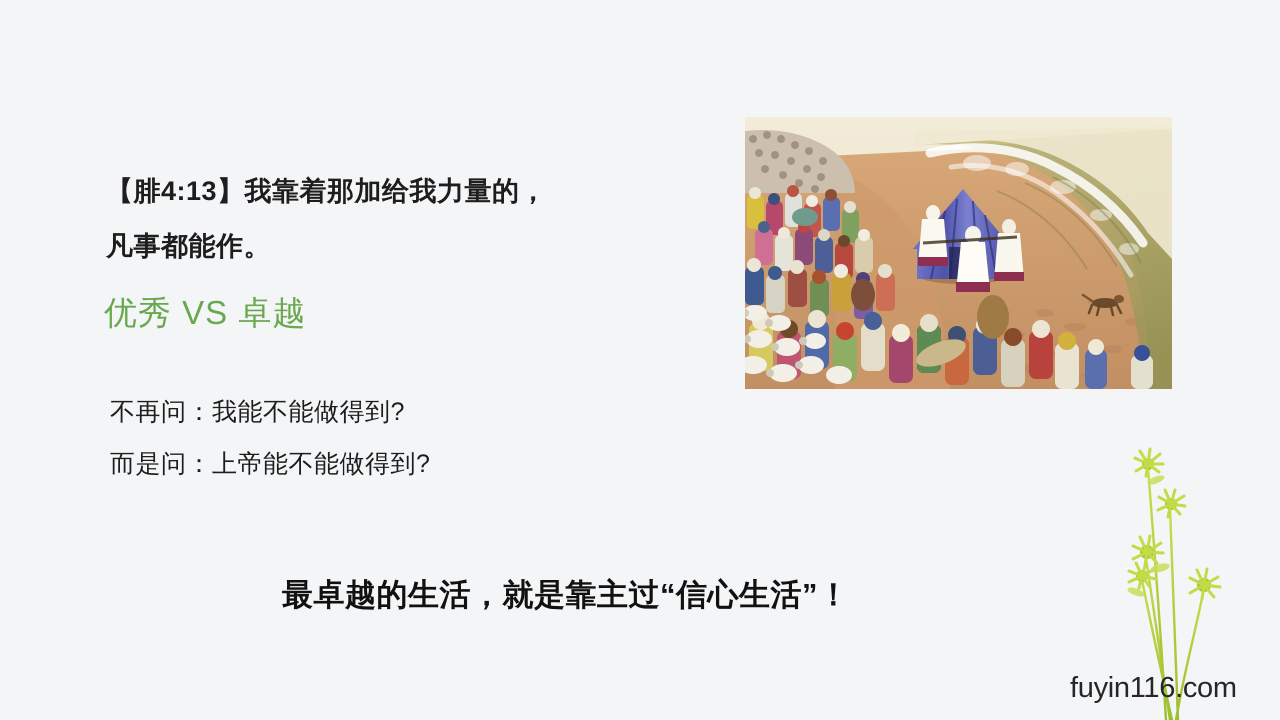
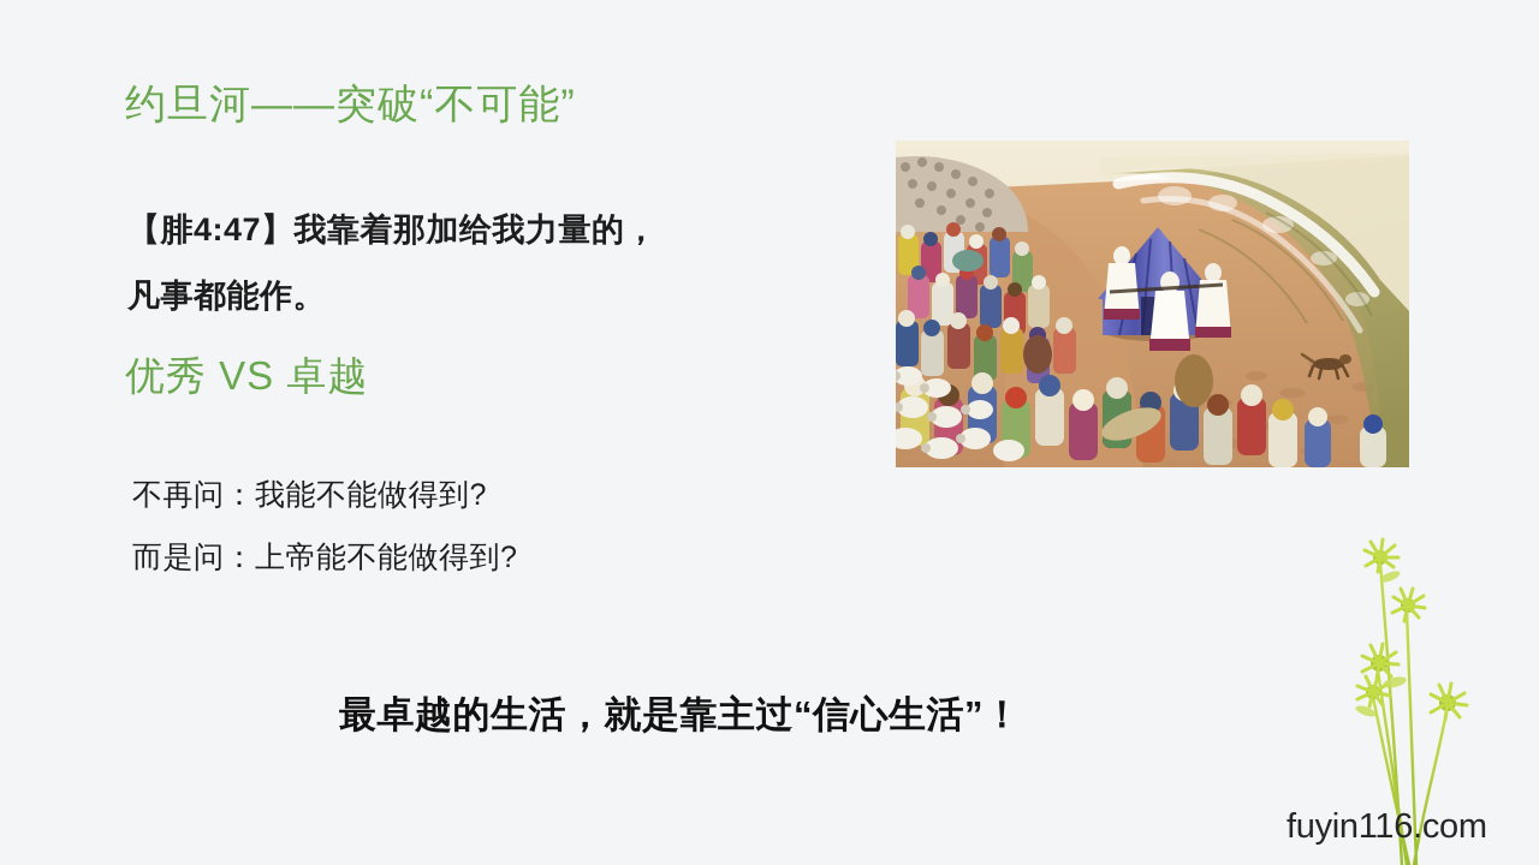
+ 约旦河——突破“不可能”
- 【腓4:13】我靠着那加给我力量的，
+ 【腓4:47】我靠着那加给我力量的，
  凡事都能作。
  优秀 VS 卓越
  不再问：我能不能做得到?
  而是问：上帝能不能做得到?
  最卓越的生活，就是靠主过“信心生活”！
  fuyin116.com
